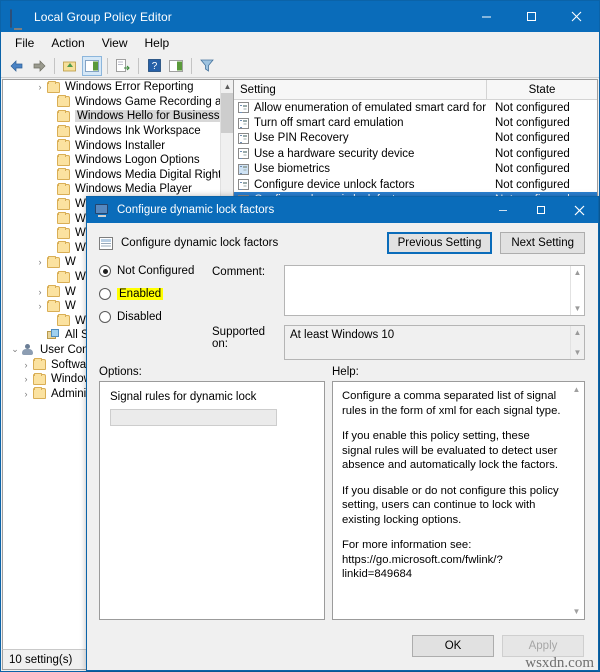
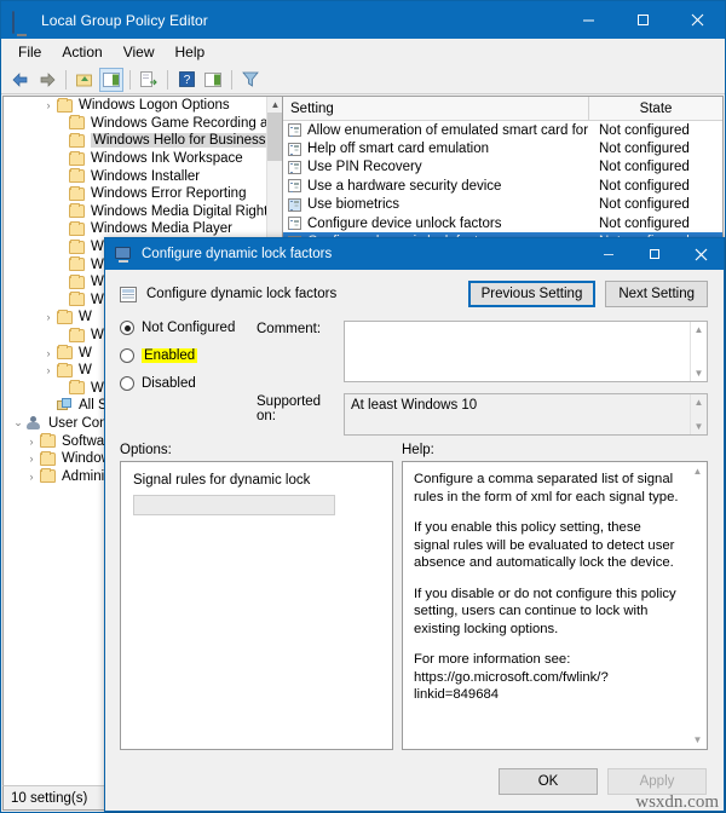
  Local Group Policy Editor
  File
  Action
  View
  Help
  ?
  ›
- Windows Error Reporting
+ Windows Logon Options
  Windows Game Recording a
  Windows Hello for Business
  Windows Ink Workspace
  Windows Installer
- Windows Logon Options
+ Windows Error Reporting
  Windows Media Digital Righ
  Windows Media Player
  W
  W
  ›
  W
  W
  ›
  W
  ›
  W
  W
  All S
  ⌄
  ›
  Softwa
  ›
  Windo
  ›
  Admini
  ▲
  Setting
  State
  Allow enumeration of emulated smart card for
  Not configured
- Turn off smart card emulation
+ Help off smart card emulation
  Not configured
  Use PIN Recovery
  Not configured
  Use a hardware security device
  Not configured
  Use biometrics
  Not configured
  Configure device unlock factors
  Not configured
  10 setting(s)
  Configure dynamic lock factors
  Configure dynamic lock factors
  Previous Setting
  Next Setting
  Not Configured
  Enabled
  Disabled
  Comment:
  ▲
  ▼
  Supported on:
  At least Windows 10
  ▲
  ▼
  Options:
  Help:
  Signal rules for dynamic lock
  Configure a comma separated list of signal rules in the form of xml for each signal type.
- If you enable this policy setting, these signal rules will be evaluated to detect user absence and automatically lock the factors.
+ If you enable this policy setting, these signal rules will be evaluated to detect user absence and automatically lock the device.
  If you disable or do not configure this policy setting, users can continue to lock with existing locking options.
  For more information see: https://go.microsoft.com/fwlink/?linkid=849684
  ▲
  ▼
  OK
  Apply
  wsxdn.com
